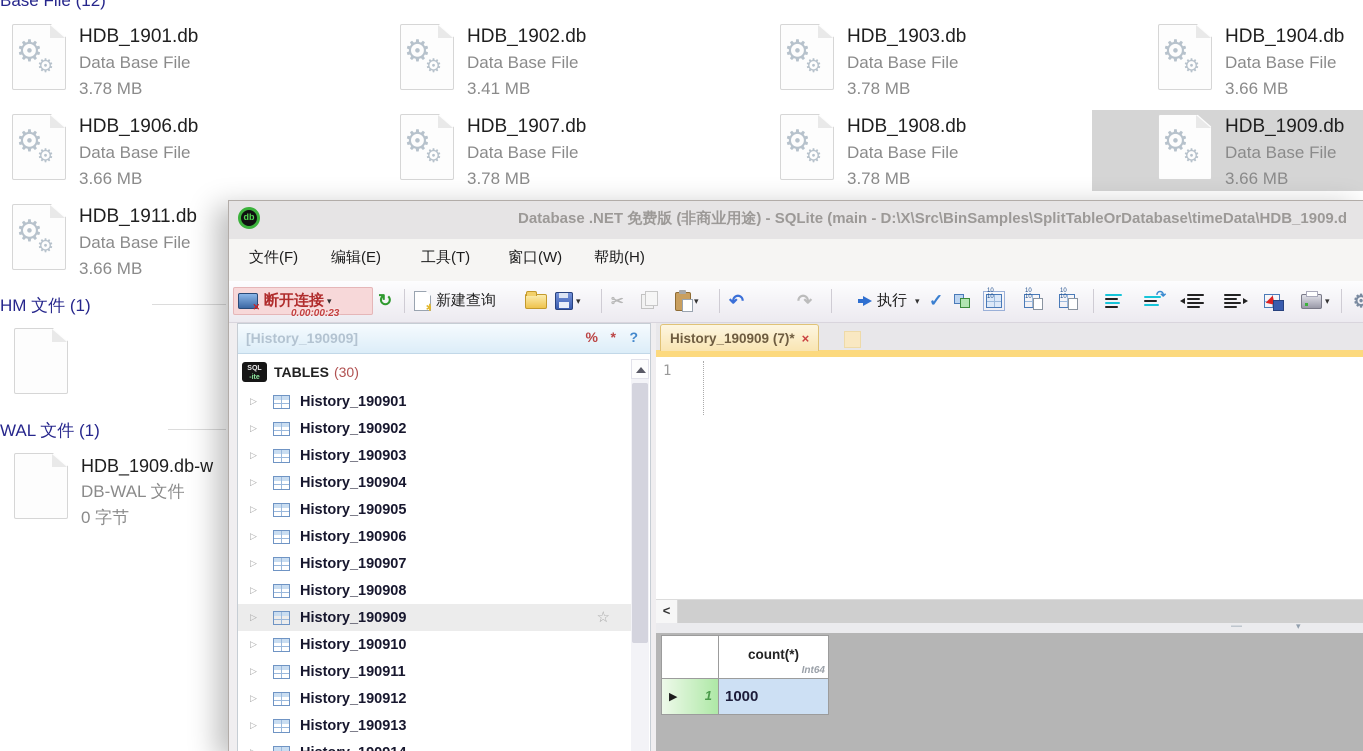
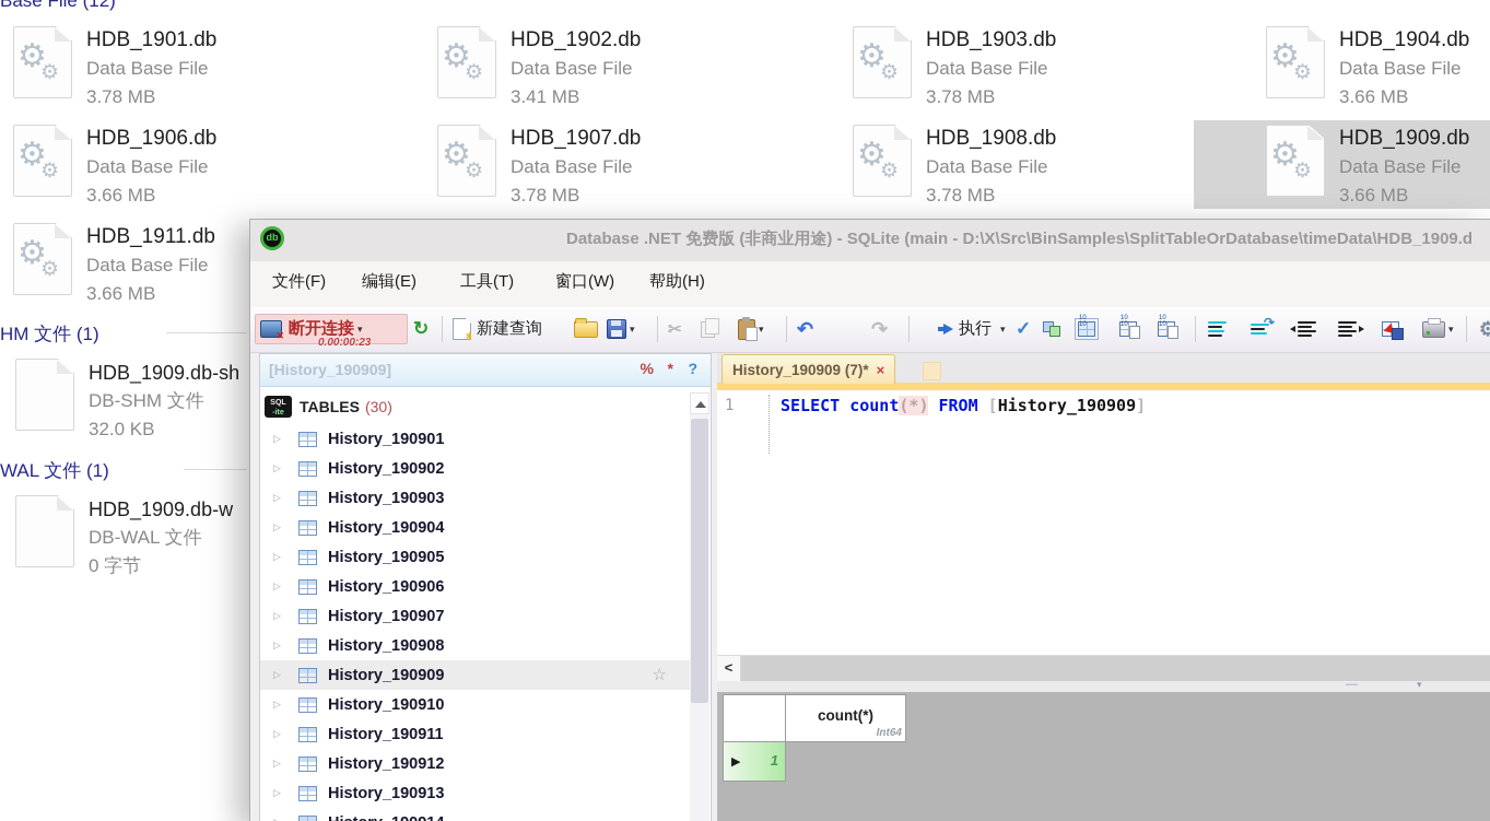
  Base File (12)
  ⚙
  ⚙
  HDB_1901.db
  Data Base File
  3.78 MB
  ⚙
  ⚙
  HDB_1902.db
  Data Base File
  3.41 MB
  ⚙
  ⚙
  HDB_1903.db
  Data Base File
  3.78 MB
  ⚙
  ⚙
  HDB_1904.db
  Data Base File
  3.66 MB
  ⚙
  ⚙
  HDB_1906.db
  Data Base File
  3.66 MB
  ⚙
  ⚙
  HDB_1907.db
  Data Base File
  3.78 MB
  ⚙
  ⚙
  HDB_1908.db
  Data Base File
  3.78 MB
  ⚙
  ⚙
  HDB_1909.db
  Data Base File
  3.66 MB
  ⚙
  ⚙
  HDB_1911.db
  Data Base File
  3.66 MB
  HM 文件 (1)
+ HDB_1909.db-sh
+ DB-SHM 文件
+ 32.0 KB
  WAL 文件 (1)
  HDB_1909.db-w
  DB-WAL 文件
  0 字节
  db
  Database .NET 免费版 (非商业用途) - SQLite (main - D:\X\Src\BinSamples\SplitTableOrDatabase\timeData\HDB_1909.d
  文件(F)
  编辑(E)
  工具(T)
  窗口(W)
  帮助(H)
  断开连接
  ▾
  0.00:00:23
  ↻
  ✱
  新建查询
  ▾
  ✂
  ▾
  ↶
  ↷
  执行
  ▾
  ✓
  ↷
  ▾
  ⚙
  [History_190909]
  %
  *
  ?
  TABLES
  (30)
  ▷
  History_190901
  ▷
  History_190902
  ▷
  History_190903
  ▷
  History_190904
  ▷
  History_190905
  ▷
  History_190906
  ▷
  History_190907
  ▷
  History_190908
  ▷
  History_190909
  ☆
  ▷
  History_190910
  ▷
  History_190911
  ▷
  History_190912
  ▷
  History_190913
  History_190909 (7)*
  ×
  1
+ SELECT count(*) FROM [History_190909]
  <
  —
  ▾
  count(*)
  Int64
  ▶
  1
- 1000
